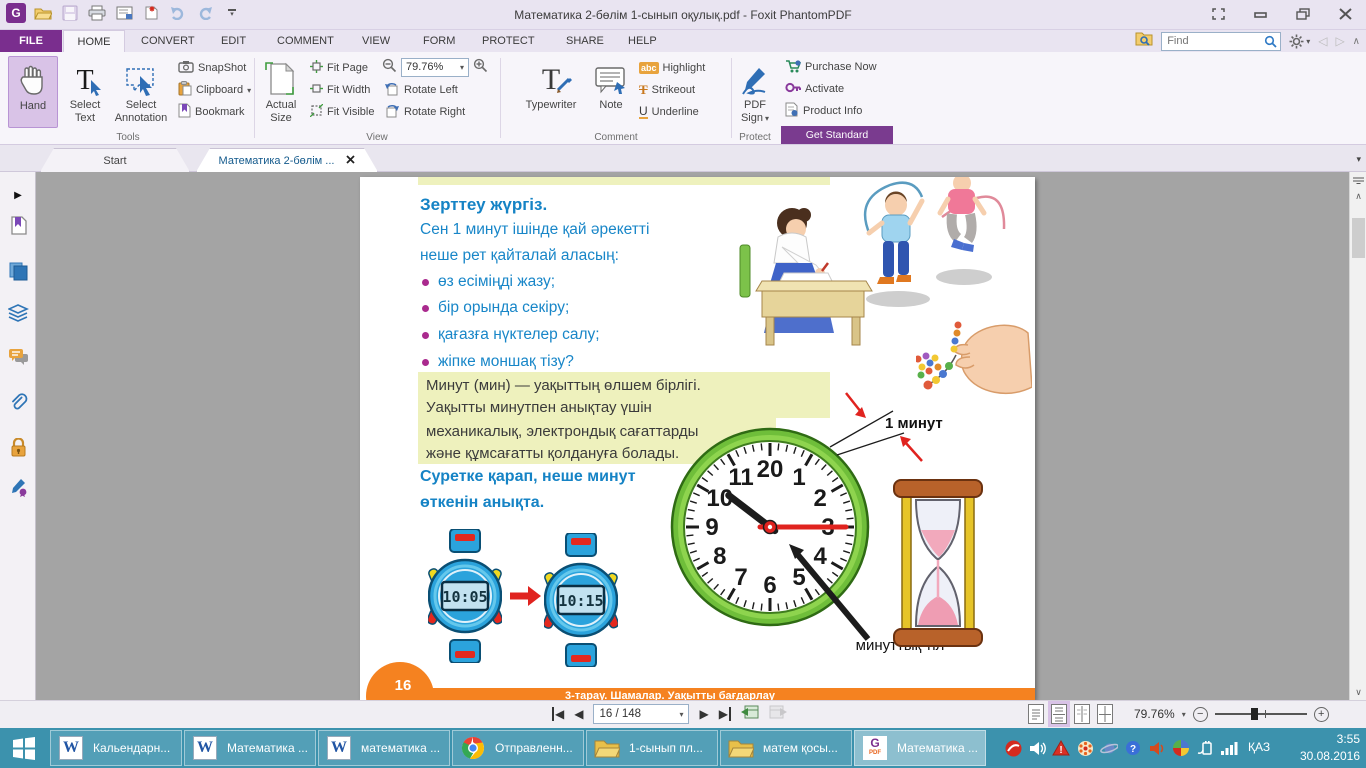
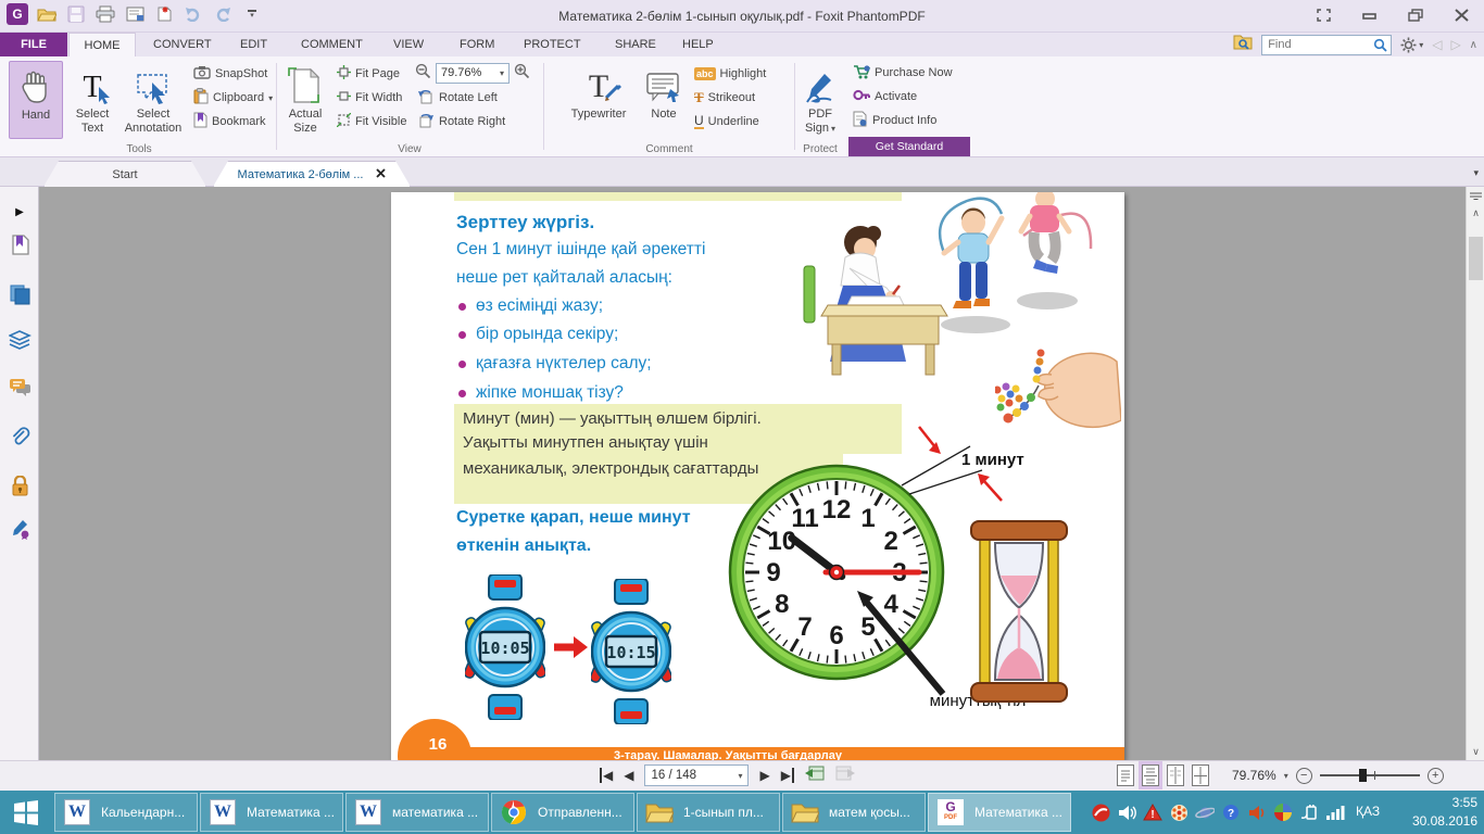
  G
  Математика 2-бөлім 1-сынып оқулық.pdf - Foxit PhantomPDF
  FILE
  HOME
  CONVERT
  EDIT
  COMMENT
  VIEW
  FORM
  PROTECT
  SHARE
  HELP
  Find
  ▾
  ◁
  ▷
  ∧
  Hand
  T
  Select
  Text
  Select
  Annotation
  SnapShot
  Clipboard
  ▾
  Bookmark
  Tools
  Actual
  Size
  Fit Page
  Fit Width
  Fit Visible
  79.76%
  ▾
  Rotate Left
  Rotate Right
  View
  T
  Typewriter
  Note
  abc
  Highlight
  T
  Strikeout
  U
  Underline
  Comment
  PDF
  Sign
  ▾
  Protect
  Purchase Now
  Activate
  Product Info
  Get Standard
  Start
  Математика 2-бөлім ...
  ▾
  ▶
  Зерттеу жүргіз.
  Сен 1 минут ішінде қай әрекетті
  неше рет қайталай аласың:
  өз есіміңді жазу;
  бір орында секіру;
  қағазға нүктелер салу;
  жіпке моншақ тізу?
  Минут (мин) — уақыттың өлшем бірлігі.
  Уақытты минутпен анықтау үшін
  механикалық, электрондық сағаттарды
- және құмсағатты қолдануға болады.
  Суретке қарап, неше минут
  өткенін анықта.
  10:05
  10:15
- 20
+ 12
  1
  2
  4
  5
  6
  7
  8
  9
  10
  11
  1 минут
  16
  3-тарау. Шамалар. Уақытты бағдарлау
  ∧
  ∨
  ◀
  ◀
  16 / 148
  ▾
  ▶
  ▶
  79.76%
  ▾
  −
  +
  W
  Кальендарн...
  W
  Математика ...
  W
  математика ...
  Отправленн...
  1-сынып пл...
  матем қосы...
  G
  Математика ...
  !
  ?
  ҚАЗ
  3:55
  30.08.2016
